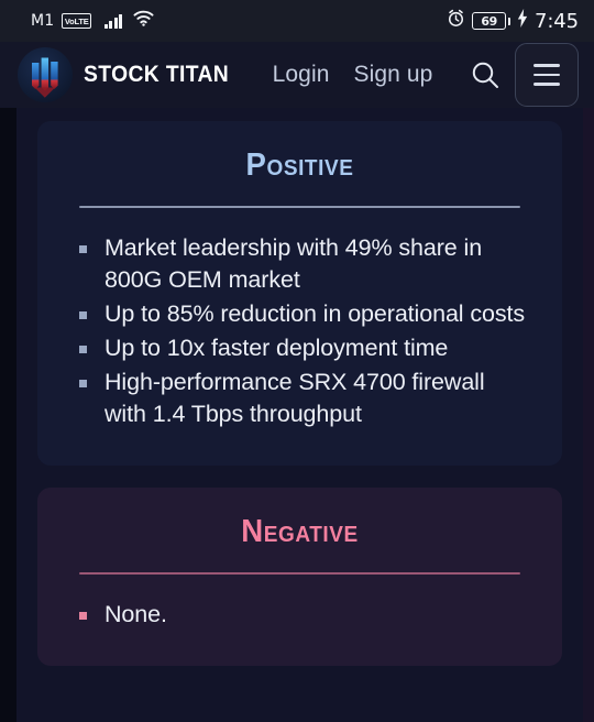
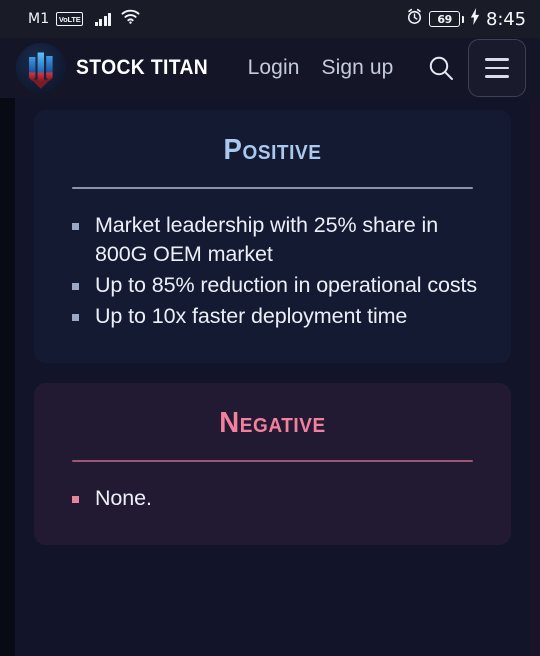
  M1
  VoLTE
  69
- 7:45
+ 8:45
  STOCK TITAN
  Login
  Sign up
  Positive
- Market leadership with 49% share in 800G OEM market
+ Market leadership with 25% share in 800G OEM market
  Up to 85% reduction in operational costs
  Up to 10x faster deployment time
- High-performance SRX 4700 firewall with 1.4 Tbps throughput
  Negative
  None.
